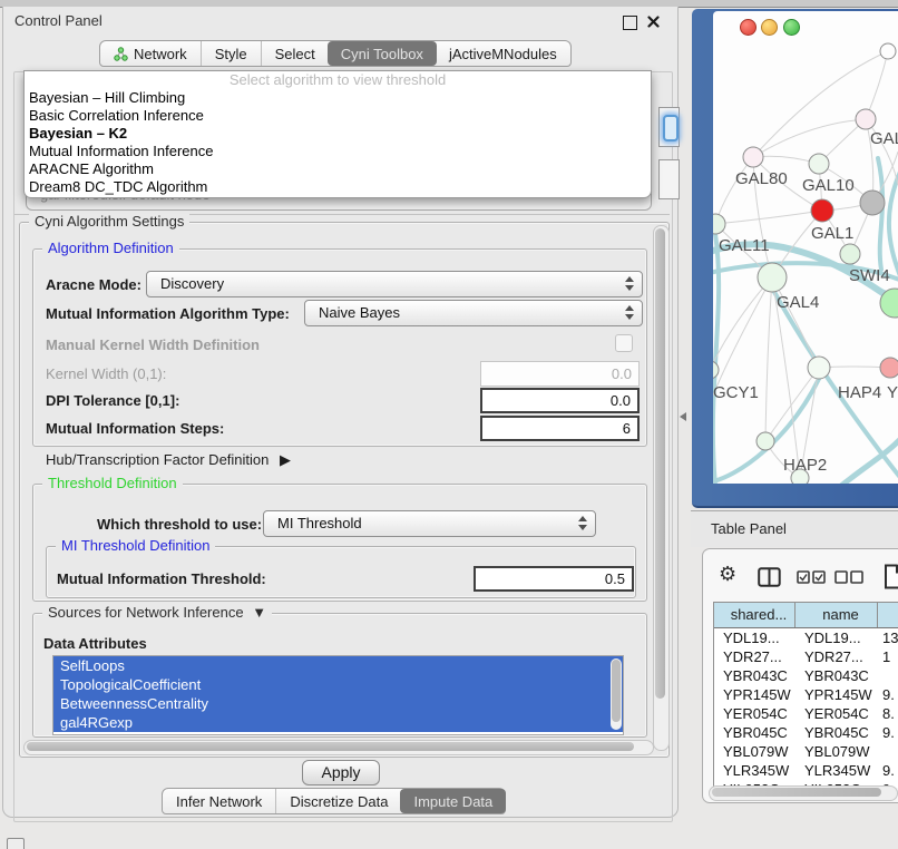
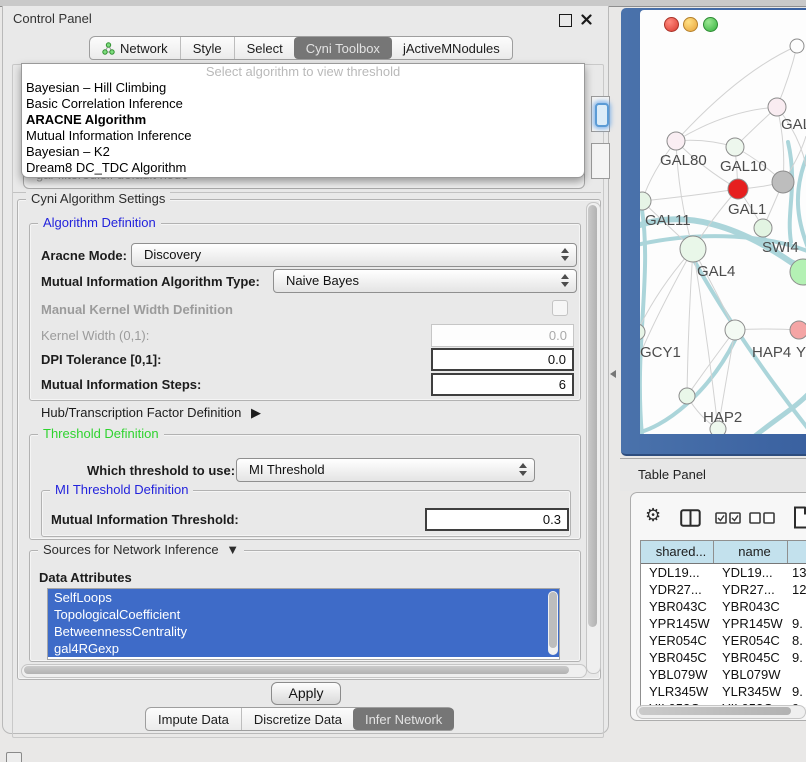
  Control Panel
  Network
  Style
  Select
  Cyni Toolbox
  jActiveMNodules
  Select algorithm to view threshold
  Bayesian – Hill Climbing
  Basic Correlation Inference
- Bayesian – K2
+ ARACNE Algorithm
  Mutual Information Inference
- ARACNE Algorithm
+ Bayesian – K2
  Dream8 DC_TDC Algorithm
  Cyni Algorithm Settings
  Algorithm Definition
  Aracne Mode:
  Discovery
  Mutual Information Algorithm Type:
  Naive Bayes
  Manual Kernel Width Definition
  Kernel Width (0,1):
  0.0
  DPI Tolerance [0,1]:
  0.0
  Mutual Information Steps:
  6
  Hub/Transcription Factor Definition ▶
  Threshold Definition
  Which threshold to use:
  MI Threshold
  MI Threshold Definition
  Mutual Information Threshold:
- 0.5
+ 0.3
  Sources for Network Inference ▼
  Data Attributes
  SelfLoops
  TopologicalCoefficient
  BetweennessCentrality
  gal4RGexp
  Apply
- Infer Network
+ Impute Data
  Discretize Data
- Impute Data
+ Infer Network
  GAL80
  GAL10
  GAL1
  GAL11
  SWI4
  GAL4
  GCY1
  HAP4
  Y
  HAP2
  Table Panel
  ⚙
  shared...
  name
  YDL19...
  YDL19...
  13
  YDR27...
  YDR27...
- 1
+ 12
  YBR043C
  YBR043C
  YPR145W
  YPR145W
  9.
  YER054C
  YER054C
  8.
  YBR045C
  YBR045C
  9.
  YBL079W
  YBL079W
  YLR345W
  YLR345W
  9.
